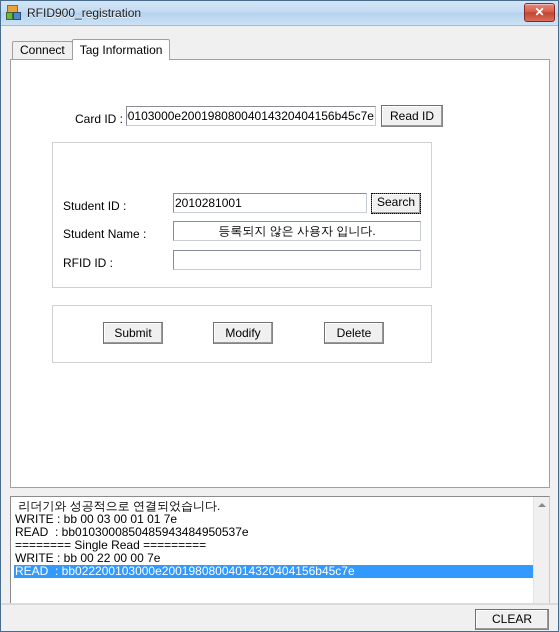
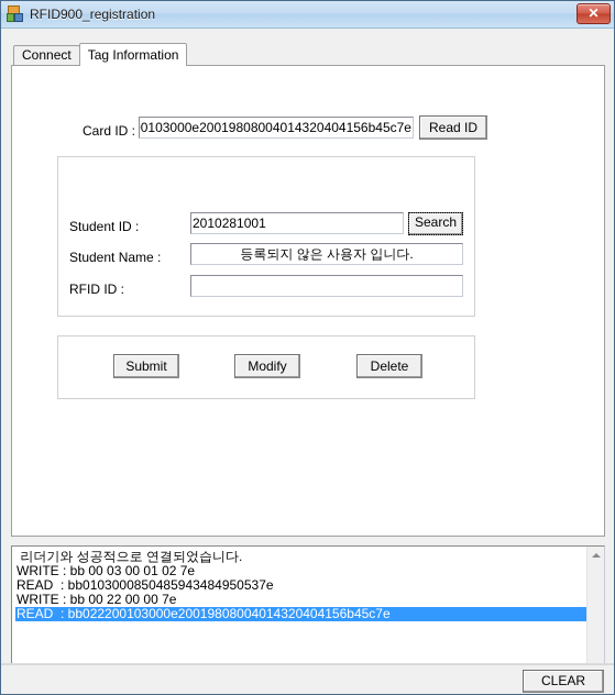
  RFID900_registration
  ✕
  Connect
  Tag Information
  Card ID :
  0103000e20019808004014320404156b45c7e
  Read ID
  Student ID :
  2010281001
  Search
  Student Name :
  등록되지 않은 사용자 입니다.
  RFID ID :
  Submit
  Modify
  Delete
  리더기와 성공적으로 연결되었습니다.
- WRITE : bb 00 03 00 01 01 7e
+ WRITE : bb 00 03 00 01 02 7e
  READ : bb0103000850485943484950537e
- ======== Single Read =========
  WRITE : bb 00 22 00 00 7e
  READ : bb022200103000e20019808004014320404156b45c7e
  CLEAR
